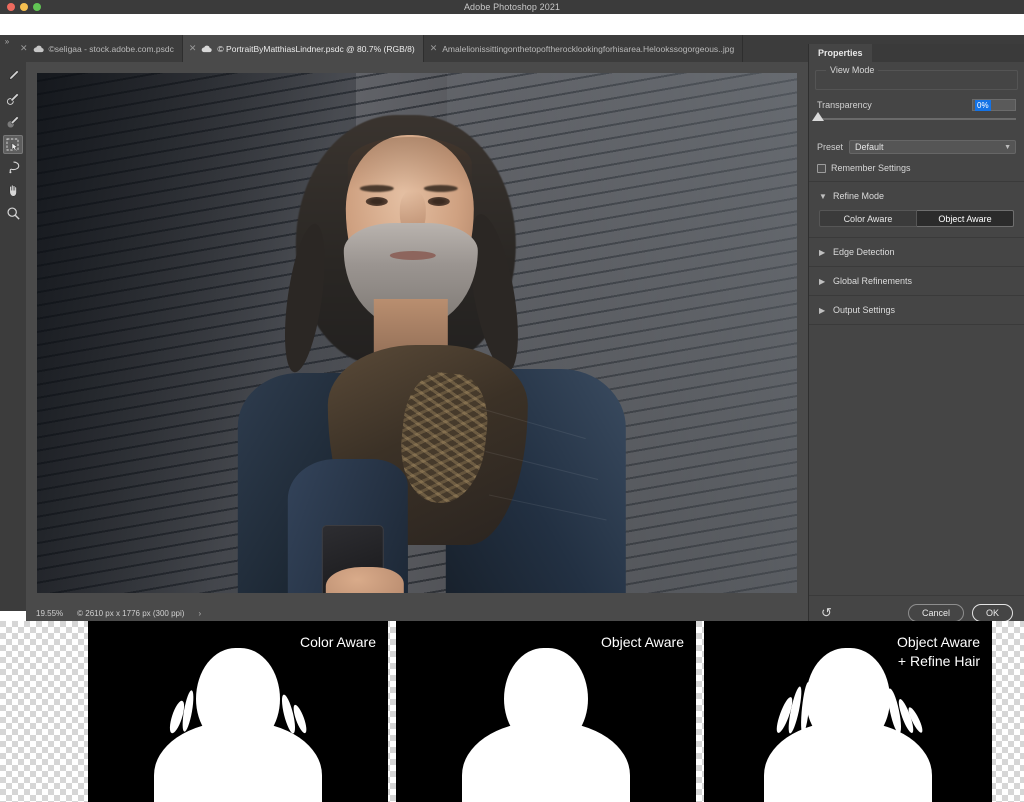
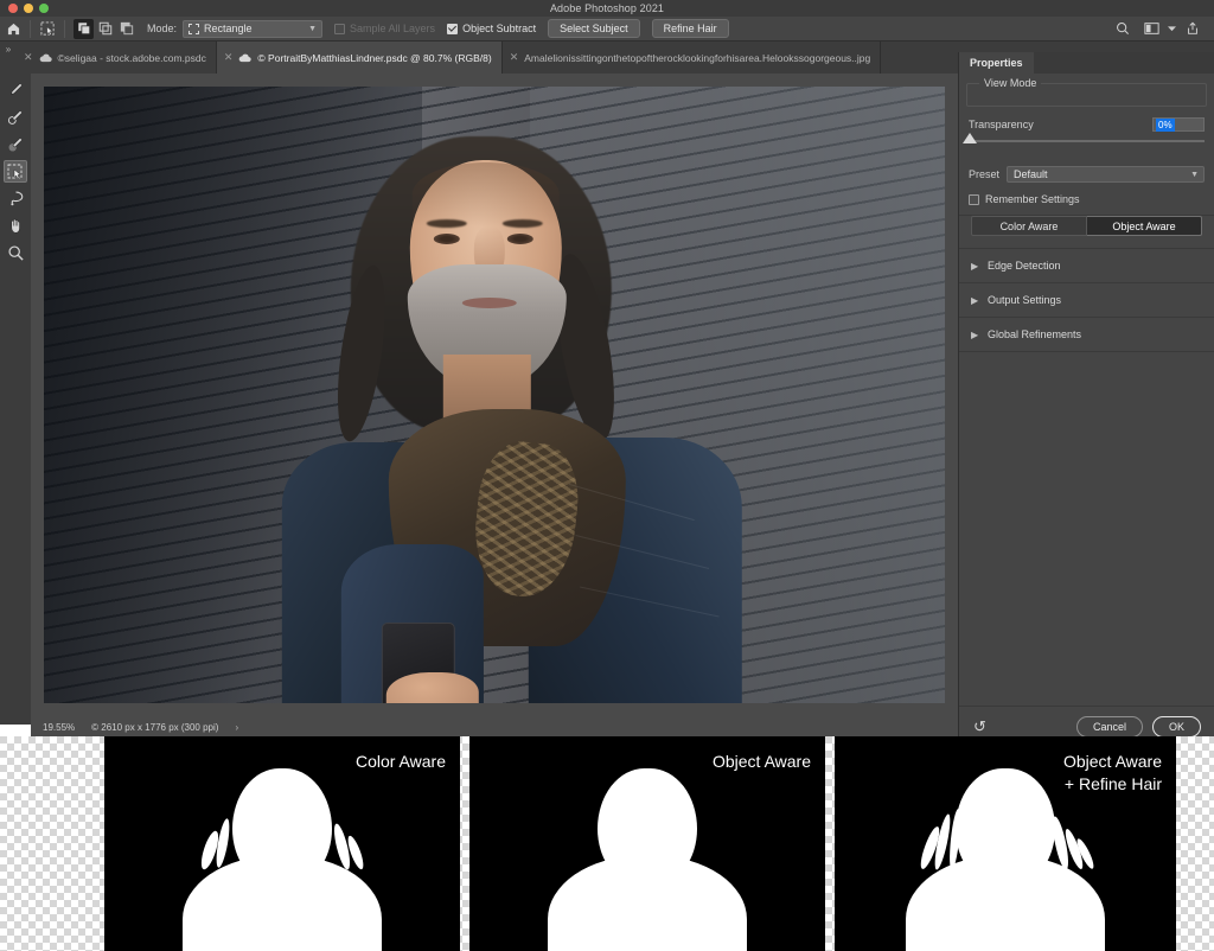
  Adobe Photoshop 2021
+ Mode:
+ Rectangle
+ Sample All Layers
+ Object Subtract
+ Select Subject
+ Refine Hair
  »
  ✕
  ©seligaa - stock.adobe.com.psdc
  ✕
  © PortraitByMatthiasLindner.psdc @ 80.7% (RGB/8)
  ✕
  Amalelionissittingonthetopoftherocklookingforhisarea.Helookssogorgeous..jpg
  19.55%
  © 2610 px x 1776 px (300 ppi)
  ›
  Properties
  View Mode
  Transparency
  0%
  Preset
  Default
  Remember Settings
- ▼
- Refine Mode
  Color Aware
  Object Aware
  ▶
  Edge Detection
  ▶
- Global Refinements
+ Output Settings
  ▶
- Output Settings
+ Global Refinements
  ↺
  Cancel
  OK
  Color Aware
  Object Aware
  Object Aware
  + Refine Hair
